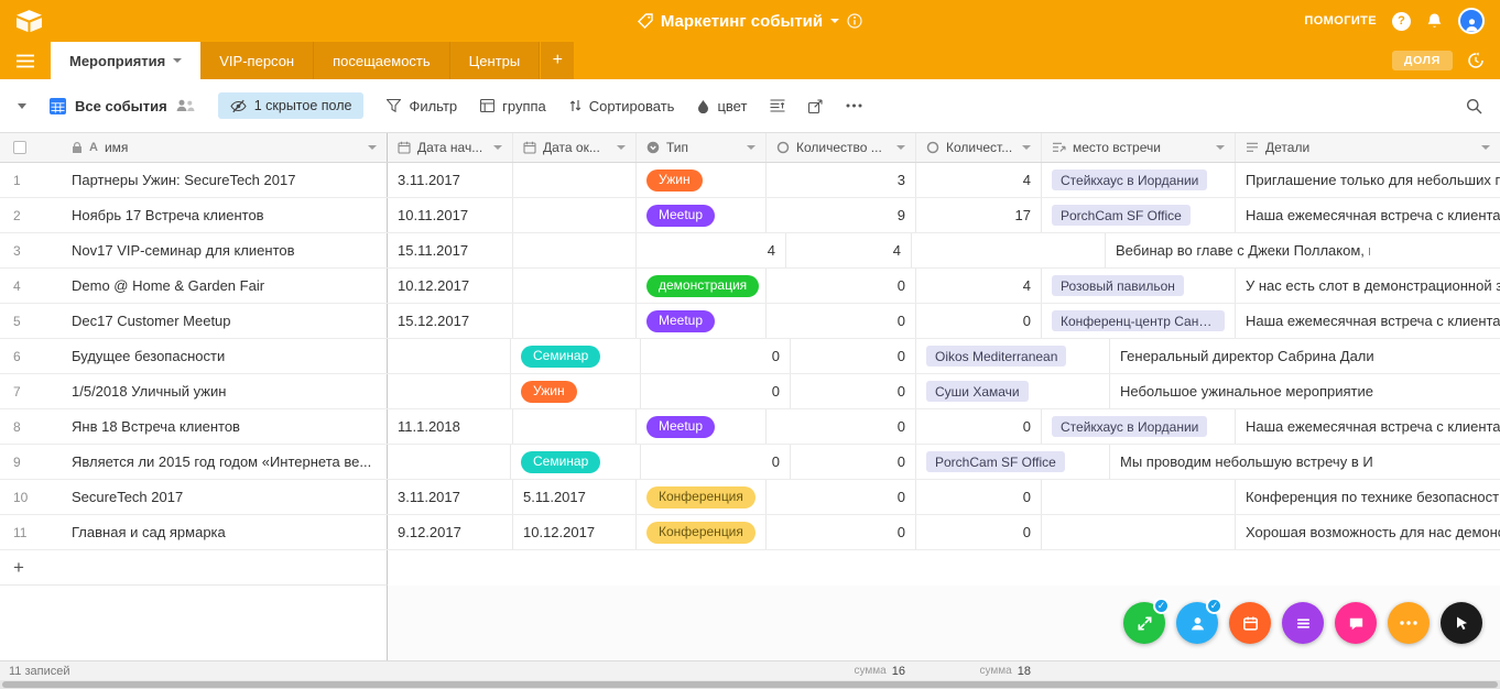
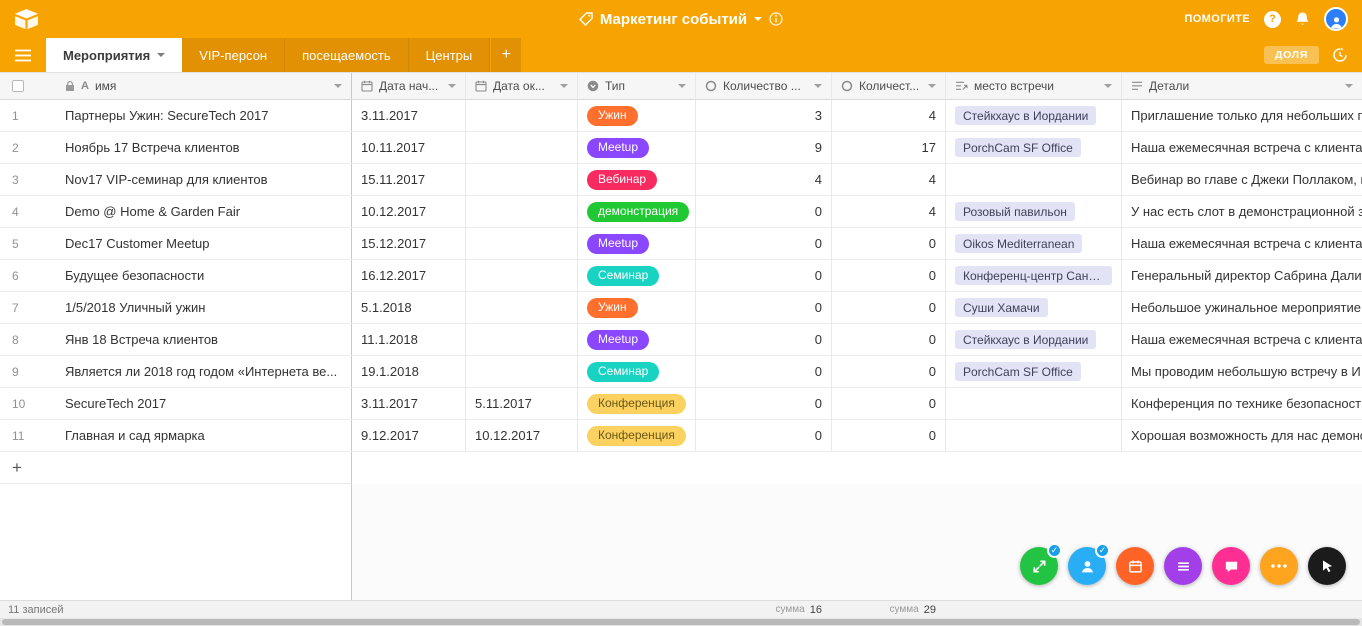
  Маркетинг событий
  ПОМОГИТЕ
  ?
  Мероприятия
  VIP-персон
  посещаемость
  Центры
  +
  ДОЛЯ
- Все события
- 1 скрытое поле
- Фильтр
- группа
- Сортировать
- цвет
  A
  имя
  Дата нач...
  Дата ок...
  Тип
  Количество ...
  Количест...
  место встречи
  Детали
  1
  Партнеры Ужин: SecureTech 2017
  3.11.2017
  Ужин
  3
  4
  Стейкхаус в Иордании
  Приглашение только для небольших г
  2
  Ноябрь 17 Встреча клиентов
  10.11.2017
  Meetup
  9
  17
  PorchCam SF Office
  Наша ежемесячная встреча с клиента
  3
  Nov17 VIP-семинар для клиентов
  15.11.2017
+ Вебинар
  4
  4
  Вебинар во главе с Джеки Поллаком,
  4
  Demo @ Home & Garden Fair
  10.12.2017
  демонстрация
  0
  4
  Розовый павильон
  У нас есть слот в демонстрационной з
  5
  Dec17 Customer Meetup
  15.12.2017
  Meetup
  0
  0
- Конференц-центр Сан-Фра
+ Oikos Mediterranean
  Наша ежемесячная встреча с клиента
  6
  Будущее безопасности
+ 16.12.2017
  Семинар
  0
  0
- Oikos Mediterranean
+ Конференц-центр Сан-Фра
  Генеральный директор Сабрина Дали
  7
  1/5/2018 Уличный ужин
+ 5.1.2018
  Ужин
  0
  0
  Суши Хамачи
  Небольшое ужинальное мероприятие
  8
  Янв 18 Встреча клиентов
  11.1.2018
  Meetup
  0
  0
  Стейкхаус в Иордании
  Наша ежемесячная встреча с клиента
  9
- Является ли 2015 год годом «Интернета ве...
+ Является ли 2018 год годом «Интернета ве...
+ 19.1.2018
  Семинар
  0
  0
  PorchCam SF Office
  Мы проводим небольшую встречу в И
  10
  SecureTech 2017
  3.11.2017
  5.11.2017
  Конференция
  0
  0
  Конференция по технике безопасност
  11
  Главная и сад ярмарка
  9.12.2017
  10.12.2017
  Конференция
  0
  0
  Хорошая возможность для нас демон
  +
  ✓
  ✓
  11 записей
  сумма
  16
  сумма
- 18
+ 29
